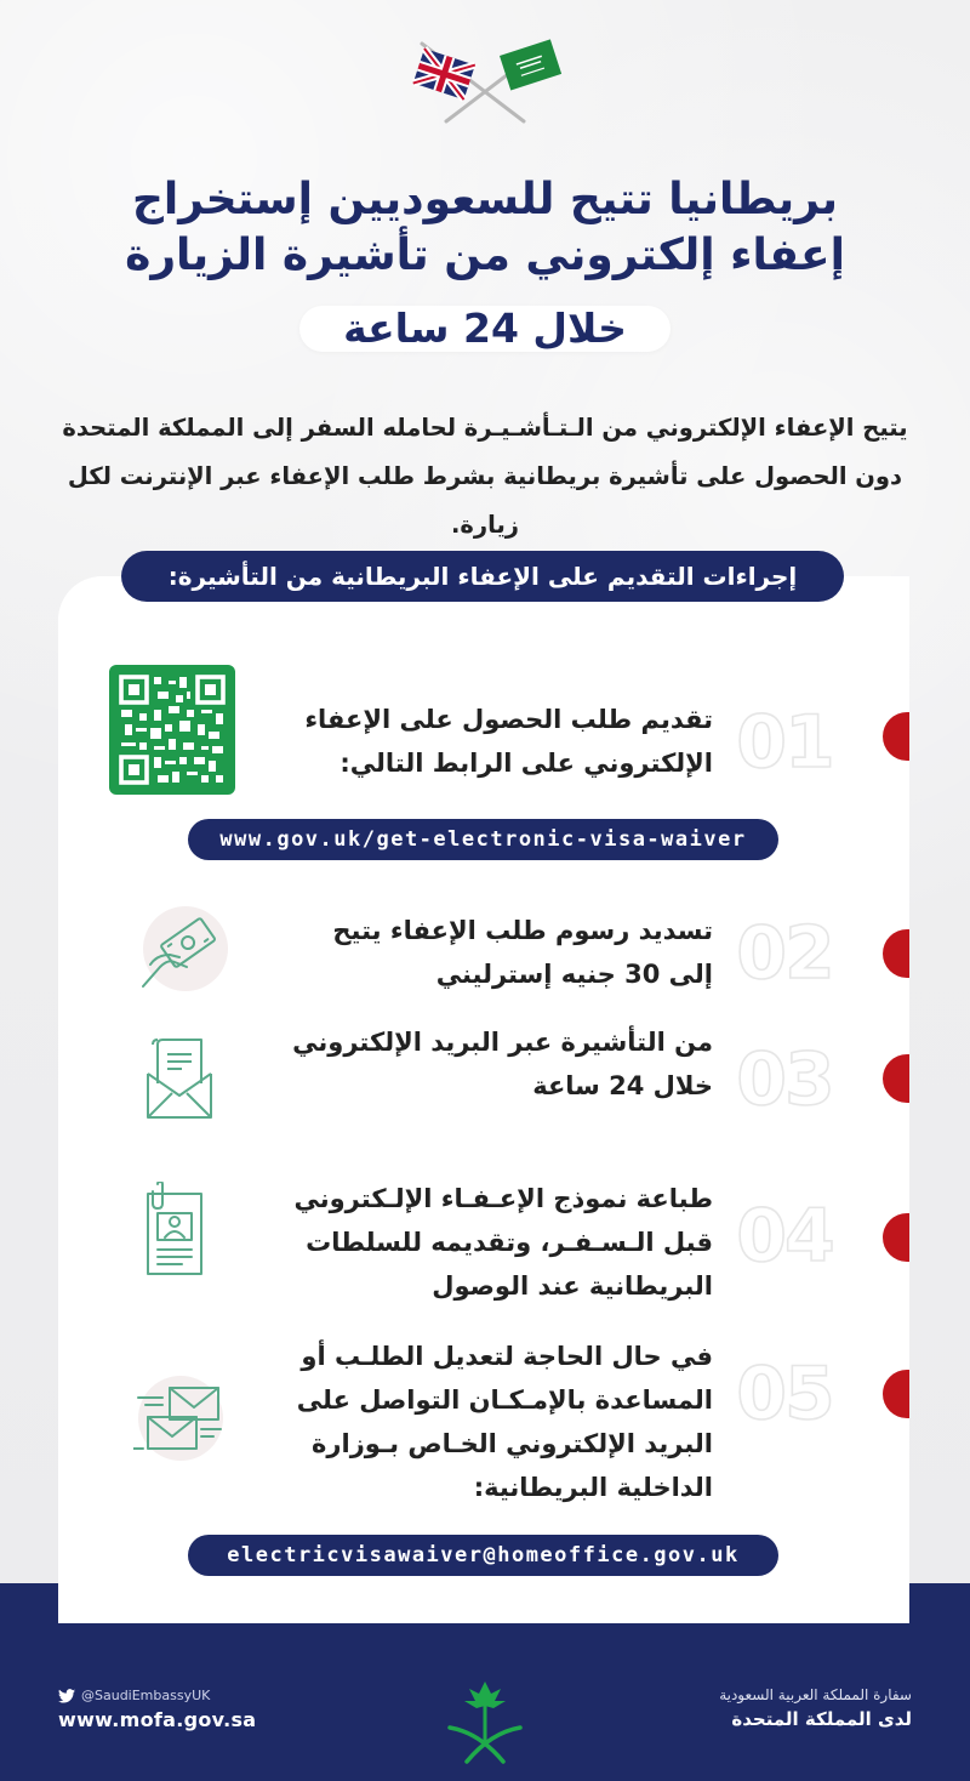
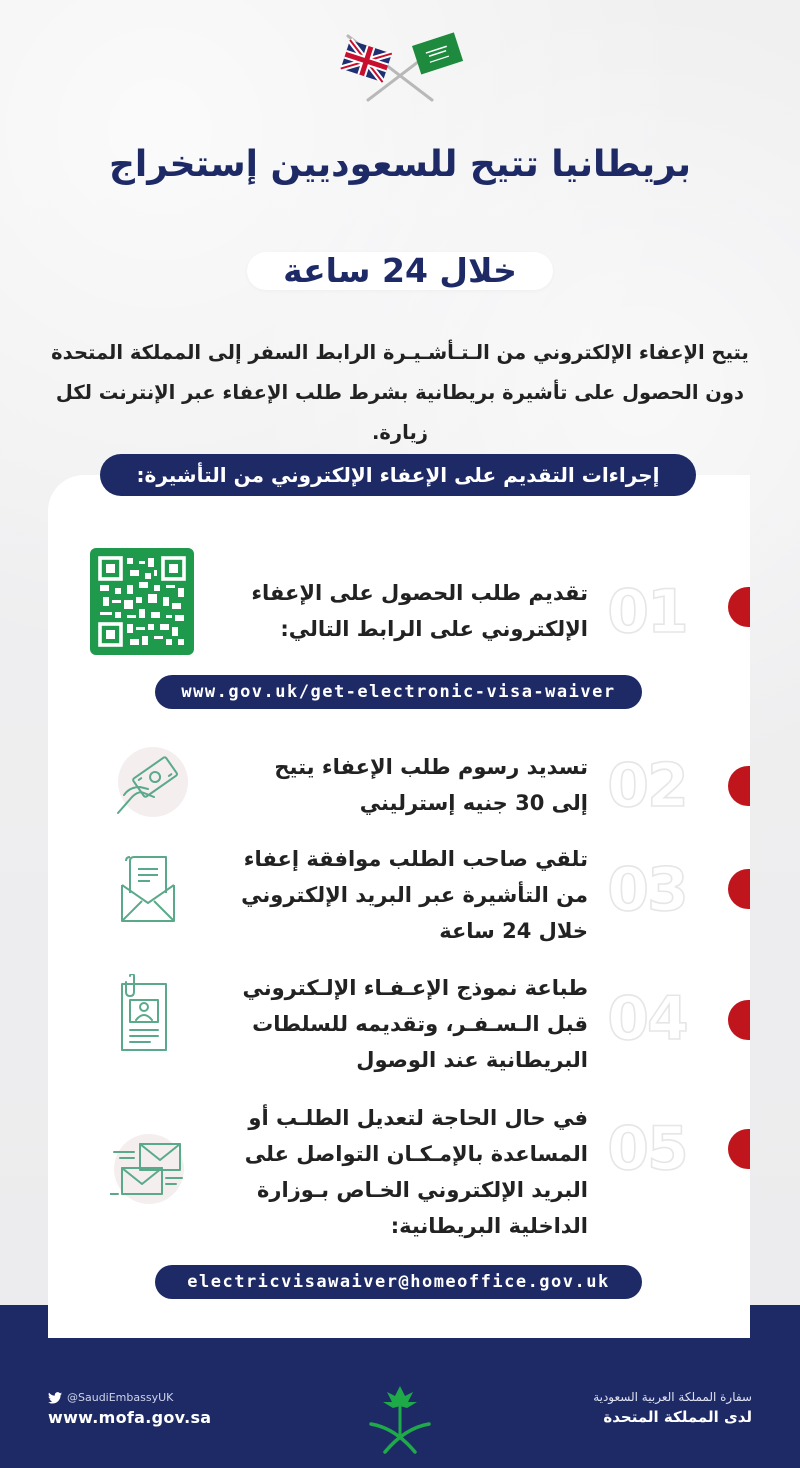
  بريطانيا تتيح للسعوديين إستخراج
- إعفاء إلكتروني من تأشيرة الزيارة
  خلال 24 ساعة
- يتيح الإعفاء الإلكتروني من الـتـأشـيـرة لحامله السفر إلى المملكة المتحدة
+ يتيح الإعفاء الإلكتروني من الـتـأشـيـرة الرابط السفر إلى المملكة المتحدة
  دون الحصول على تأشيرة بريطانية بشرط طلب الإعفاء عبر الإنترنت لكل زيارة.
  تقديم طلب الحصول على الإعفاء
  الإلكتروني على الرابط التالي:
  01
  www.gov.uk/get-electronic-visa-waiver
  تسديد رسوم طلب الإعفاء يتيح
  إلى 30 جنيه إسترليني
  02
+ تلقي صاحب الطلب موافقة إعفاء
  من التأشيرة عبر البريد الإلكتروني
  خلال 24 ساعة
  03
  طباعة نموذج الإعـفـاء الإلـكتروني
  قبل الـسـفـر، وتقديمه للسلطات
  البريطانية عند الوصول
  04
  في حال الحاجة لتعديل الطلـب أو
  المساعدة بالإمـكـان التواصل على
  البريد الإلكتروني الخـاص بـوزارة
  الداخلية البريطانية:
  05
  electricvisawaiver@homeoffice.gov.uk
- إجراءات التقديم على الإعفاء البريطانية من التأشيرة:
+ إجراءات التقديم على الإعفاء الإلكتروني من التأشيرة:
  @SaudiEmbassyUK
  www.mofa.gov.sa
  سفارة المملكة العربية السعودية
  لدى المملكة المتحدة
